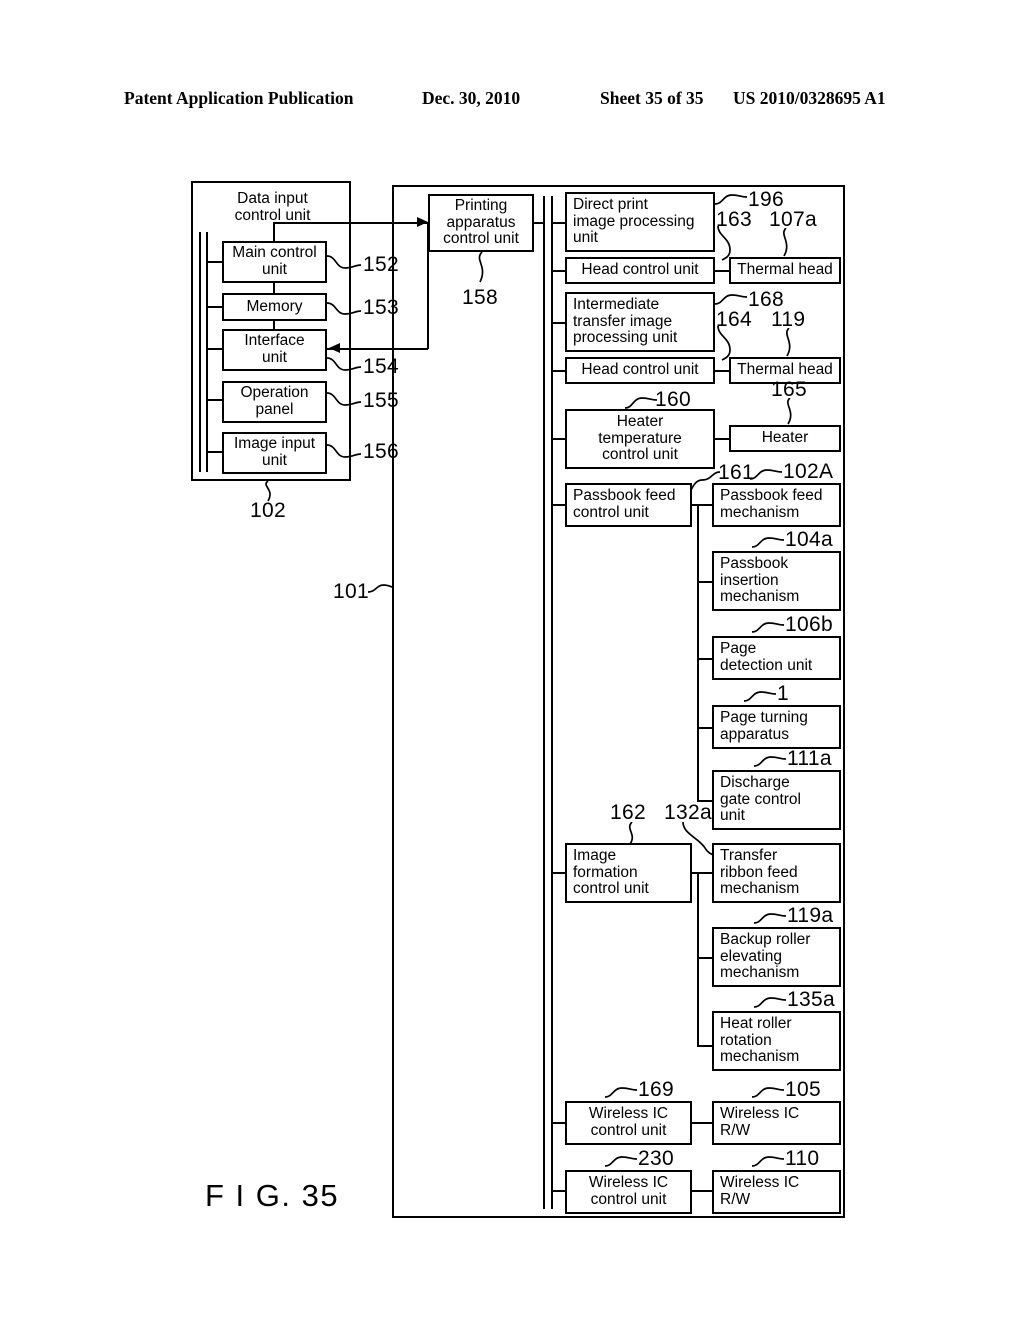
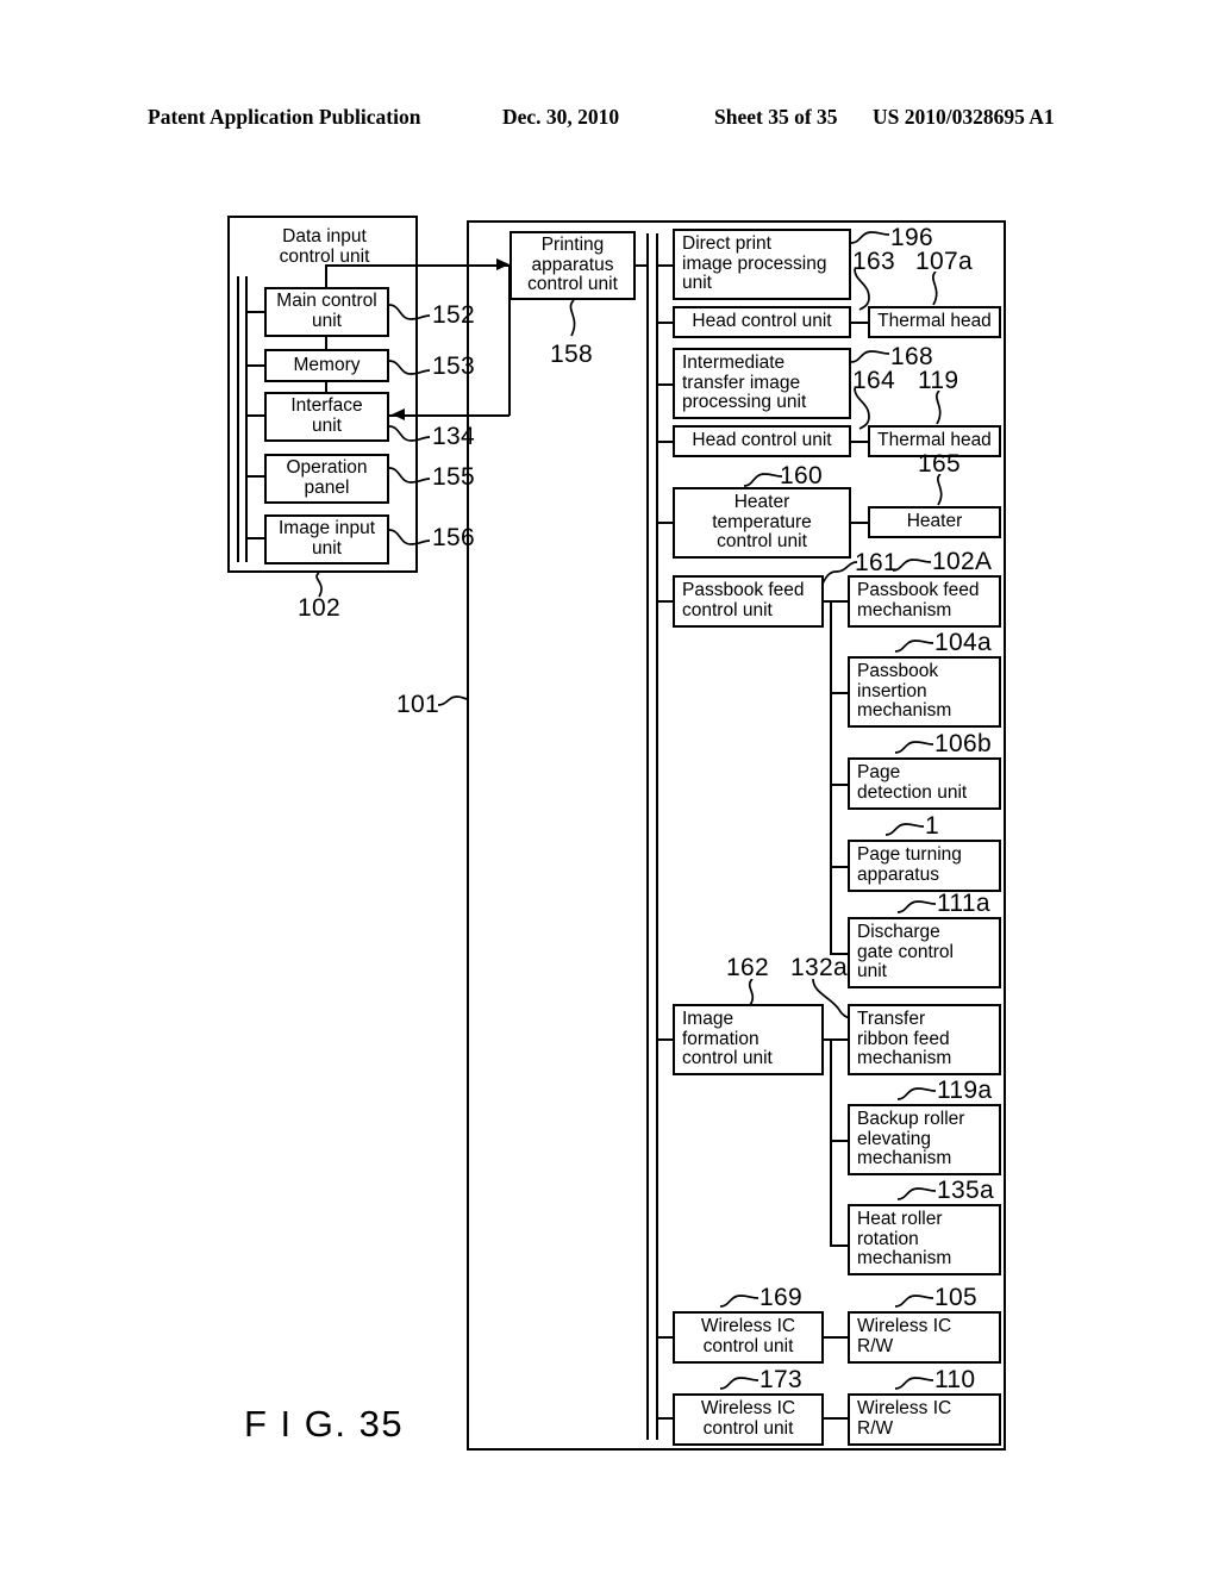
  Patent Application Publication
  Dec. 30, 2010
  Sheet 35 of 35
  US 2010/0328695 A1
  F I G. 35
  Data input
  control unit
  Main control
  unit
  Memory
  Interface
  unit
  Operation
  panel
  Image input
  unit
  152
  153
- 154
+ 134
  155
  156
  102
  101
  Printing
  apparatus
  control unit
  158
  Direct print
  image processing
  unit
  Head control unit
  Intermediate
  transfer image
  processing unit
  Head control unit
  Heater
  temperature
  control unit
  Passbook feed
  control unit
  Image
  formation
  control unit
  Wireless IC
  control unit
  Wireless IC
  control unit
  Thermal head
  Thermal head
  Heater
  Passbook feed
  mechanism
  Passbook
  insertion
  mechanism
  Page
  detection unit
  Page turning
  apparatus
  Discharge
  gate control
  unit
  Transfer
  ribbon feed
  mechanism
  Backup roller
  elevating
  mechanism
  Heat roller
  rotation
  mechanism
  Wireless IC
  R/W
  Wireless IC
  R/W
  196
  163
  107a
  168
  164
  119
  160
  165
  161
  102A
  104a
  106b
  1
  111a
  162
  132a
  119a
  135a
  169
  105
- 230
+ 173
  110
